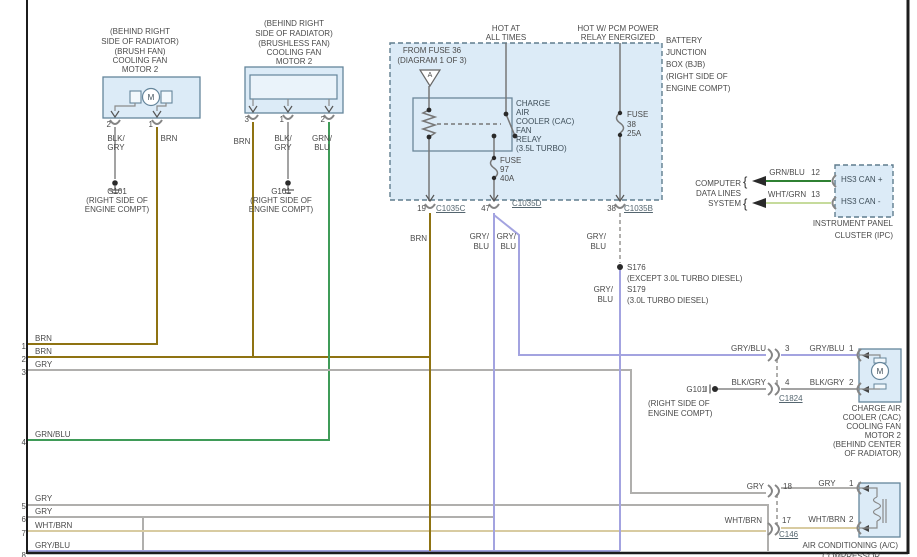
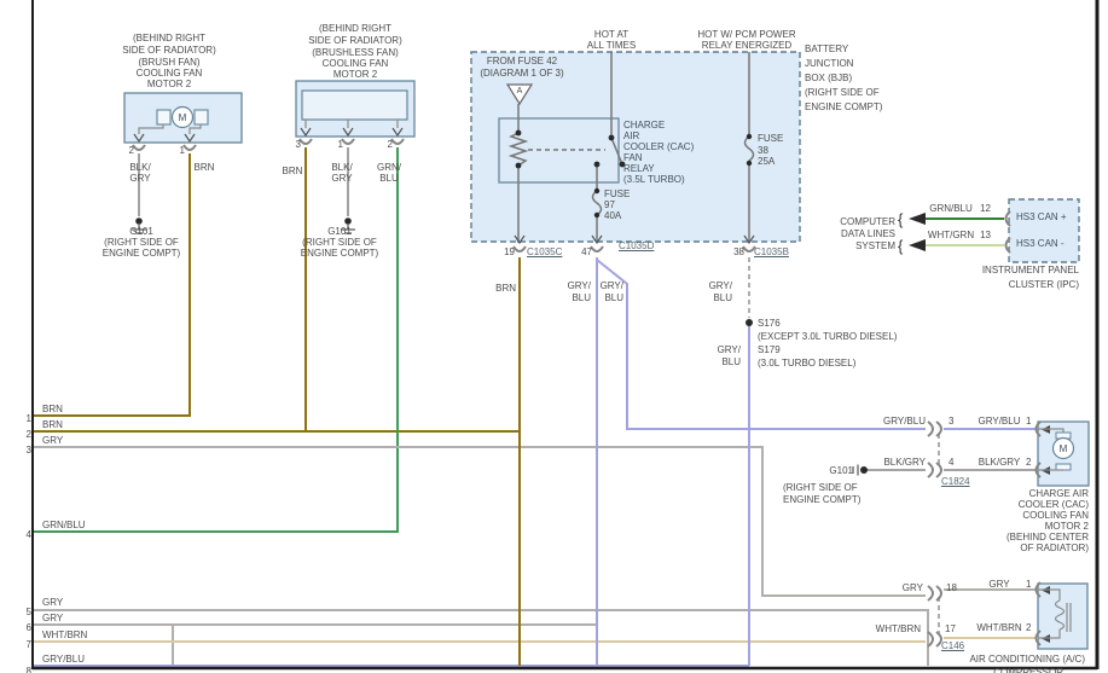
  (BEHIND RIGHT
  SIDE OF RADIATOR)
  (BRUSH FAN)
  COOLING FAN
  MOTOR 2
  M
  2
  1
  BLK/
  GRY
  BRN
  G101
  (RIGHT SIDE OF
  ENGINE COMPT)
  (BEHIND RIGHT
  SIDE OF RADIATOR)
  (BRUSHLESS FAN)
  COOLING FAN
  MOTOR 2
  3
  1
  2
  BRN
  BLK/
  GRY
  GRN/
  BLU
  G101
  (RIGHT SIDE OF
  ENGINE COMPT)
  BRN
  BRN
  GRY
  GRN/BLU
  GRY
  GRY
  WHT/BRN
  GRY/BLU
  1
  2
  3
  4
  5
  6
  7
  8
  HOT AT
  ALL TIMES
  HOT W/ PCM POWER
  RELAY ENERGIZED
- FROM FUSE 36
+ FROM FUSE 42
  (DIAGRAM 1 OF 3)
  CHARGE
  AIR
  COOLER (CAC)
  FAN
  RELAY
  (3.5L TURBO)
  FUSE
  97
  40A
  FUSE
  38
  25A
  BATTERY
  JUNCTION
  BOX (BJB)
  (RIGHT SIDE OF
  ENGINE COMPT)
  19
  C1035C
  47
  C1035D
  38
  C1035B
  BRN
  GRY/
  BLU
  GRY/
  BLU
  GRY/
  BLU
  GRY/
  BLU
  S176
  (EXCEPT 3.0L TURBO DIESEL)
  S179
  (3.0L TURBO DIESEL)
  COMPUTER
  DATA LINES
  SYSTEM
  {
  {
  GRN/BLU
  12
  WHT/GRN
  13
  HS3 CAN +
  HS3 CAN -
  INSTRUMENT PANEL
  CLUSTER (IPC)
  GRY/BLU
  3
  GRY/BLU
  1
  BLK/GRY
  4
  BLK/GRY
  2
  C1824
  G101
  (RIGHT SIDE OF
  ENGINE COMPT)
  M
  CHARGE AIR
  COOLER (CAC)
  COOLING FAN
  MOTOR 2
  (BEHIND CENTER
  OF RADIATOR)
  GRY
  18
  GRY
  1
  WHT/BRN
  17
  WHT/BRN
  2
  C146
  AIR CONDITIONING (A/C)
